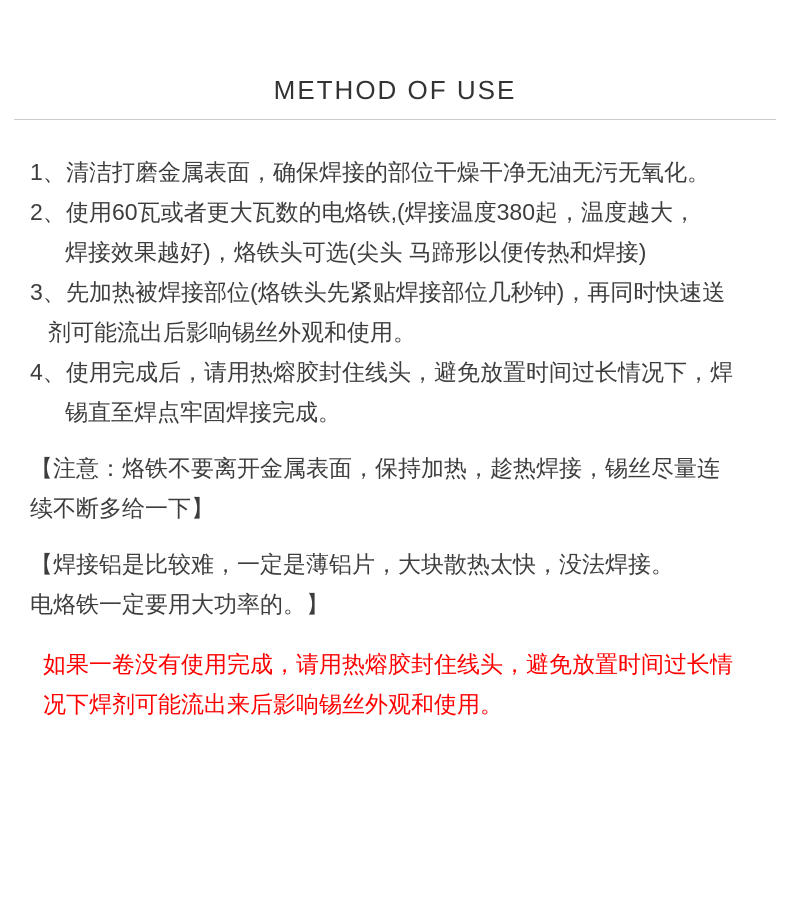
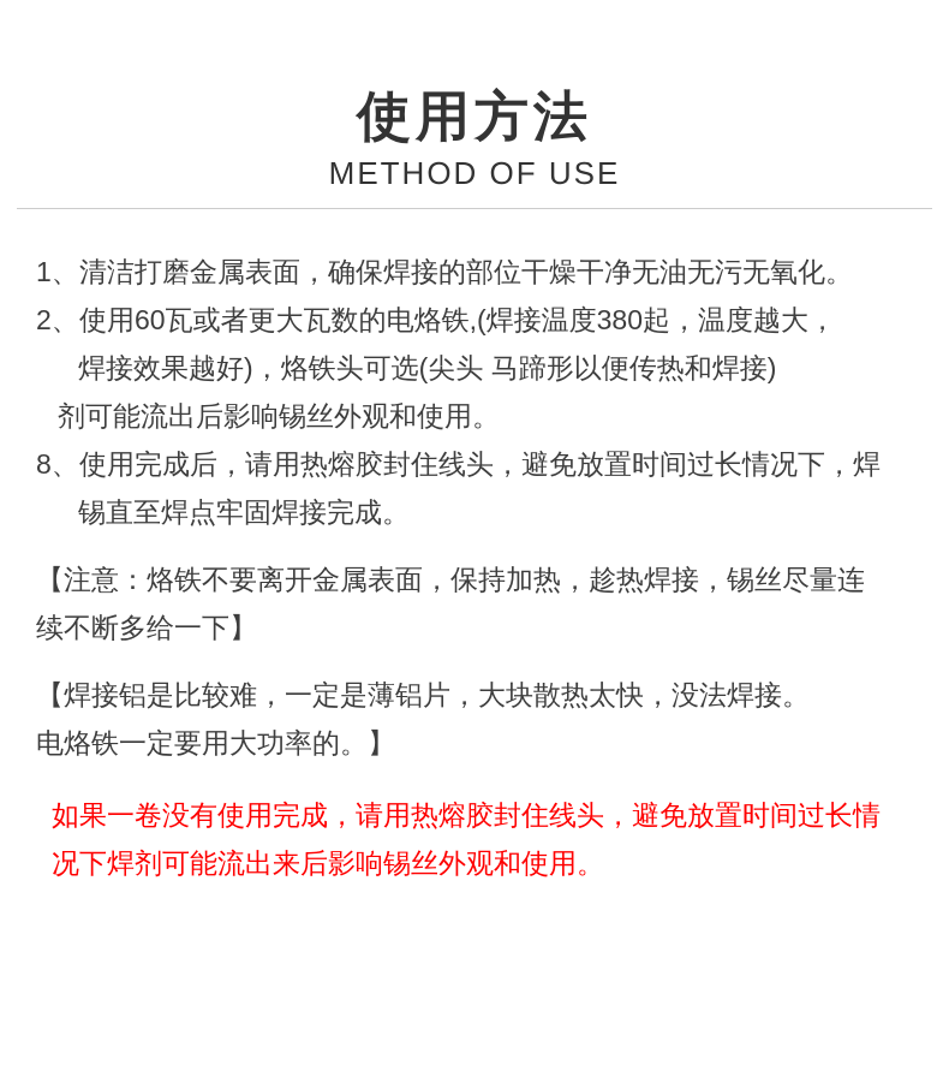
+ 使用方法
  METHOD OF USE
  1、清洁打磨金属表面，确保焊接的部位干燥干净无油无污无氧化。
  2、使用60瓦或者更大瓦数的电烙铁,(焊接温度380起，温度越大，
  焊接效果越好)，烙铁头可选(尖头 马蹄形以便传热和焊接)
- 3、先加热被焊接部位(烙铁头先紧贴焊接部位几秒钟)，再同时快速送
  剂可能流出后影响锡丝外观和使用。
- 4、使用完成后，请用热熔胶封住线头，避免放置时间过长情况下，焊
+ 8、使用完成后，请用热熔胶封住线头，避免放置时间过长情况下，焊
  锡直至焊点牢固焊接完成。
  【注意：烙铁不要离开金属表面，保持加热，趁热焊接，锡丝尽量连
  续不断多给一下】
  【焊接铝是比较难，一定是薄铝片，大块散热太快，没法焊接。
  电烙铁一定要用大功率的。】
  如果一卷没有使用完成，请用热熔胶封住线头，避免放置时间过长情
  况下焊剂可能流出来后影响锡丝外观和使用。
